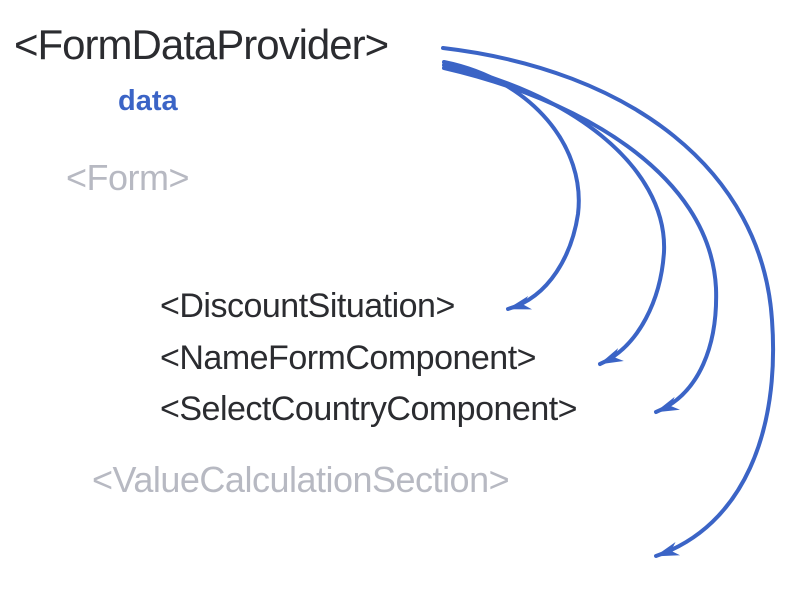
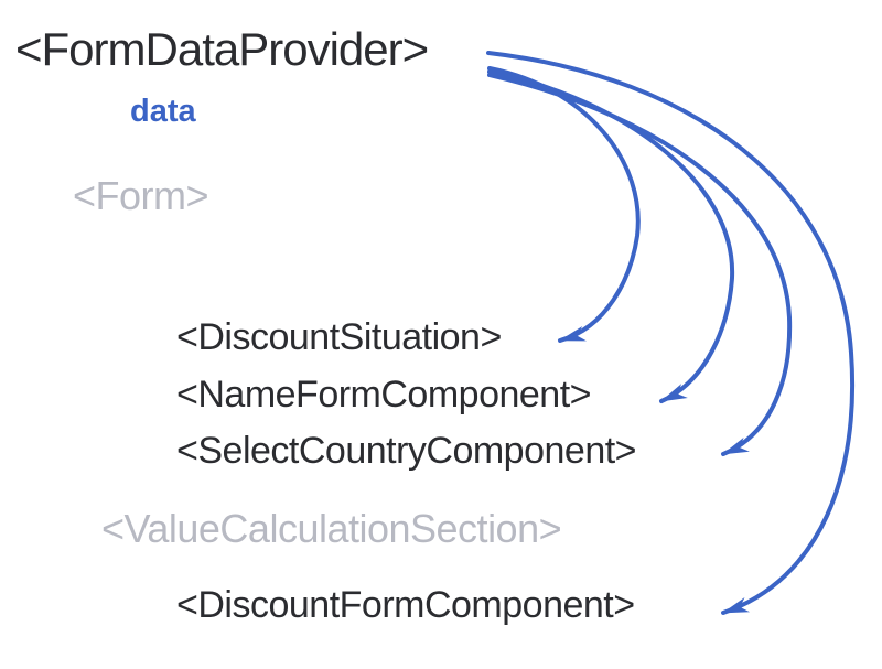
  <FormDataProvider>
  data
  <Form>
  <DiscountSituation>
  <NameFormComponent>
  <SelectCountryComponent>
  <ValueCalculationSection>
+ <DiscountFormComponent>
